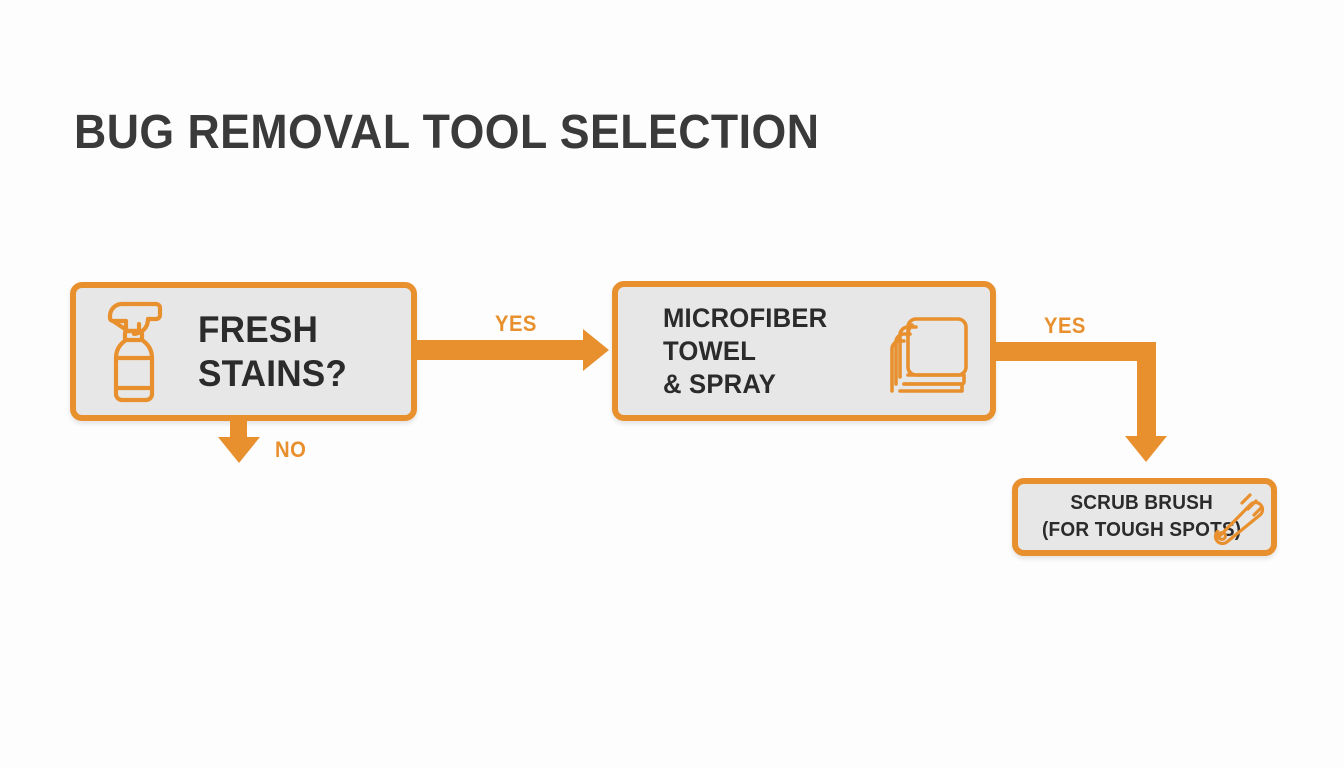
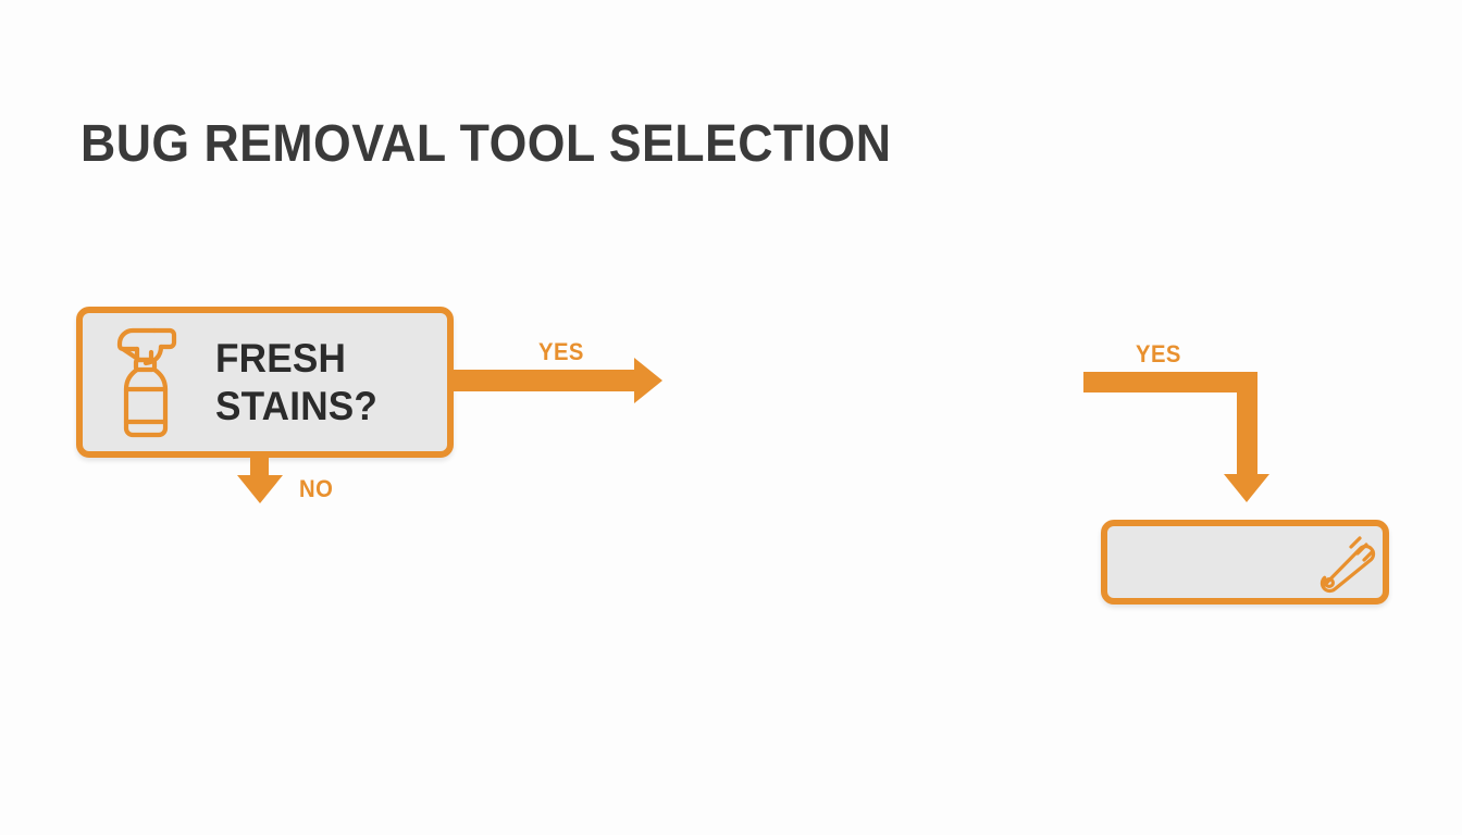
  BUG REMOVAL TOOL SELECTION
  FRESH
  STAINS?
- MICROFIBER
- TOWEL
- & SPRAY
- SCRUB BRUSH
- (FOR TOUGH SPOTS)
  YES
  NO
  YES
